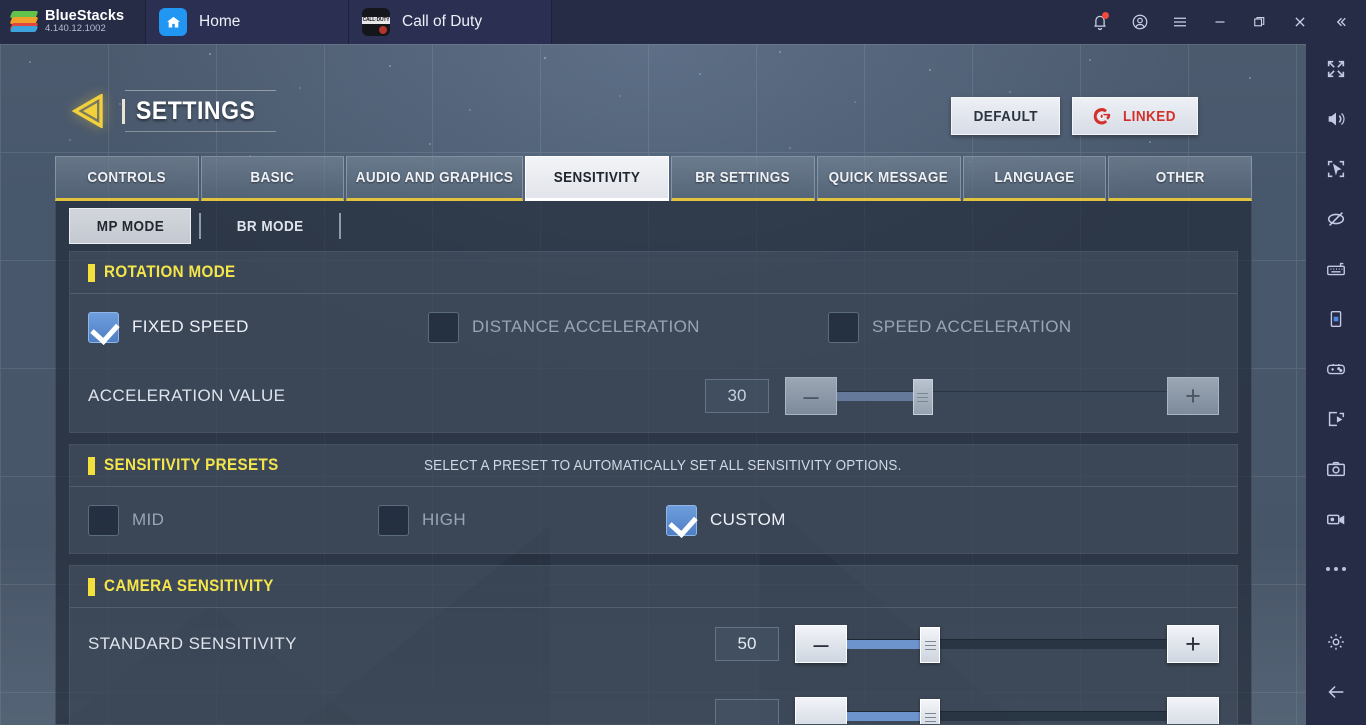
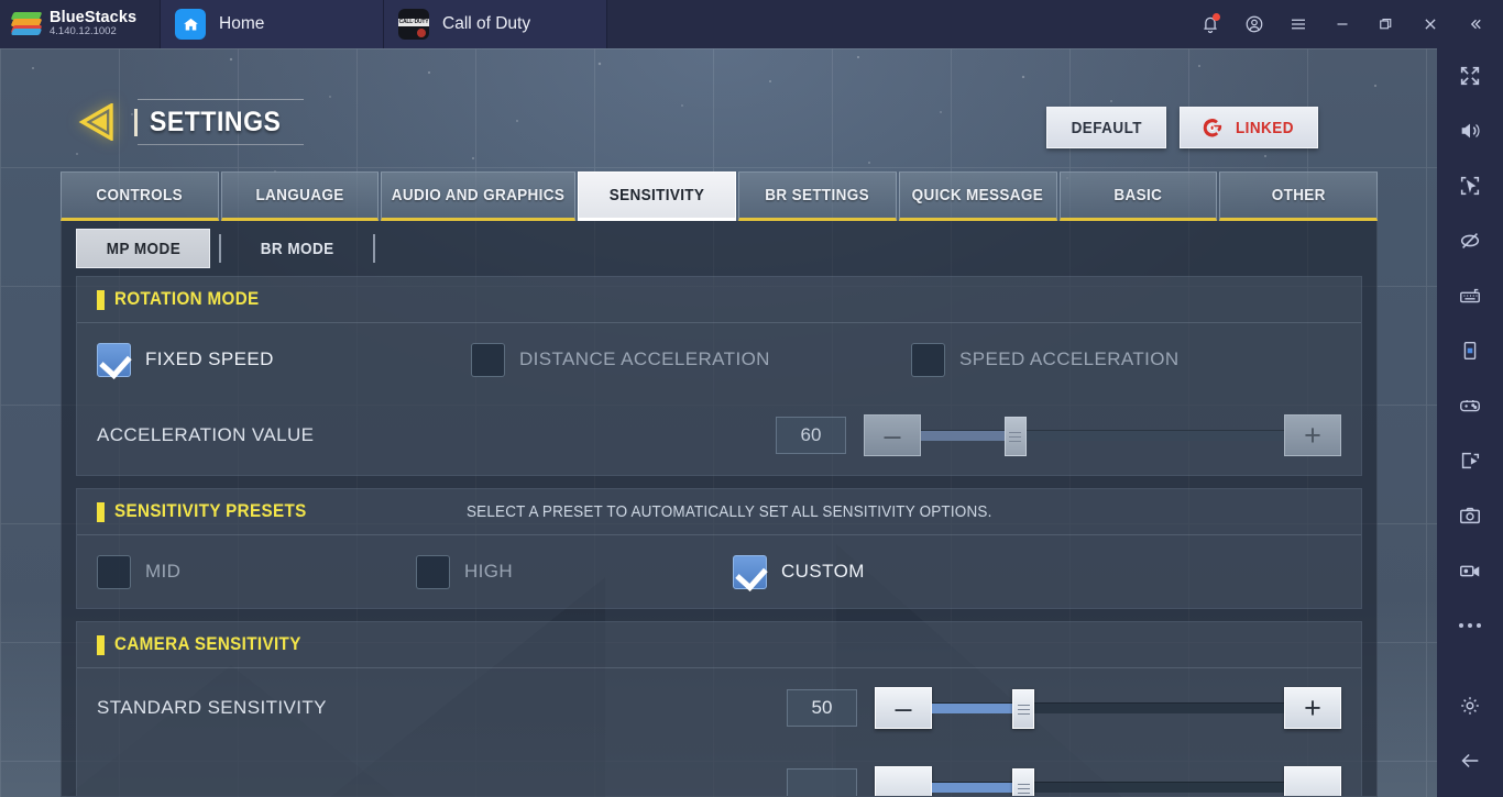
  BlueStacks
  4.140.12.1002
  Home
  Call of Duty
  SETTINGS
  DEFAULT
  LINKED
  CONTROLS
- BASIC
+ LANGUAGE
  AUDIO AND GRAPHICS
  SENSITIVITY
  BR SETTINGS
  QUICK MESSAGE
- LANGUAGE
+ BASIC
  OTHER
  MP MODE
  BR MODE
  ROTATION MODE
  FIXED SPEED
  DISTANCE ACCELERATION
  SPEED ACCELERATION
  ACCELERATION VALUE
- 30
+ 60
  –
  +
  SENSITIVITY PRESETS
  SELECT A PRESET TO AUTOMATICALLY SET ALL SENSITIVITY OPTIONS.
  MID
  HIGH
  CUSTOM
  CAMERA SENSITIVITY
  STANDARD SENSITIVITY
  50
  –
  +
